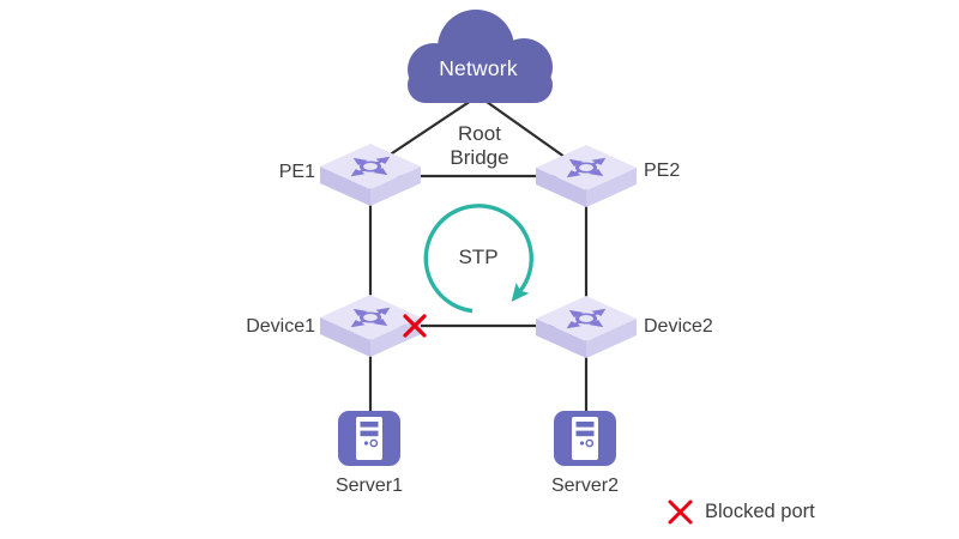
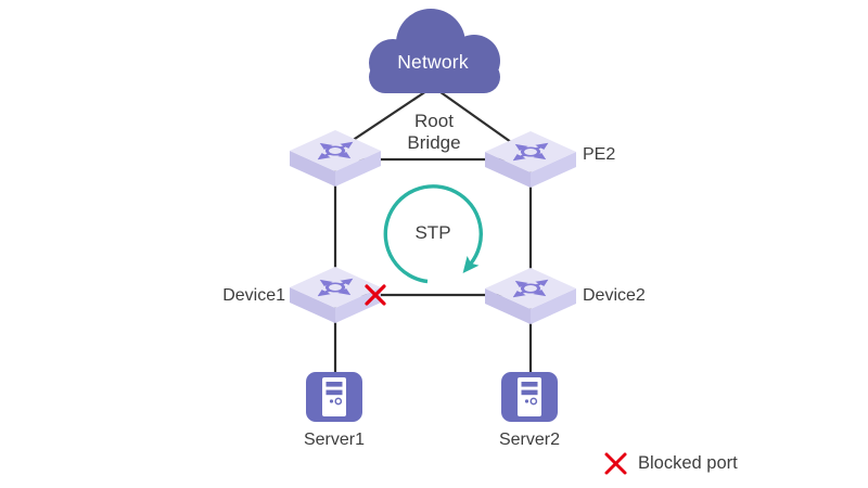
  Network
  Root Bridge
  STP
- PE1
  PE2
  Device1
  Device2
  Server1
  Server2
  Blocked port
